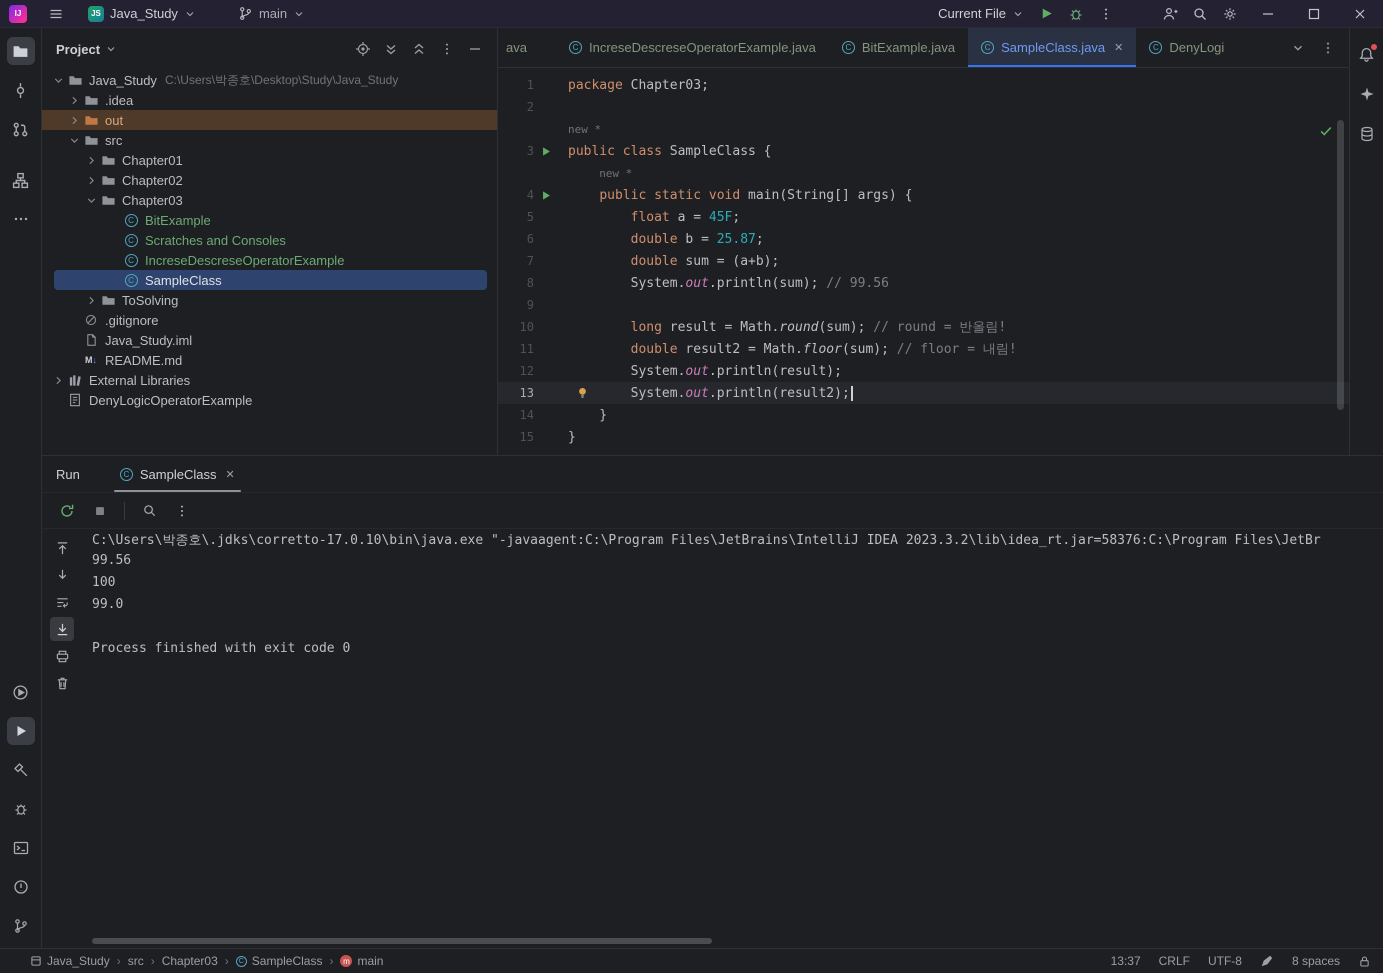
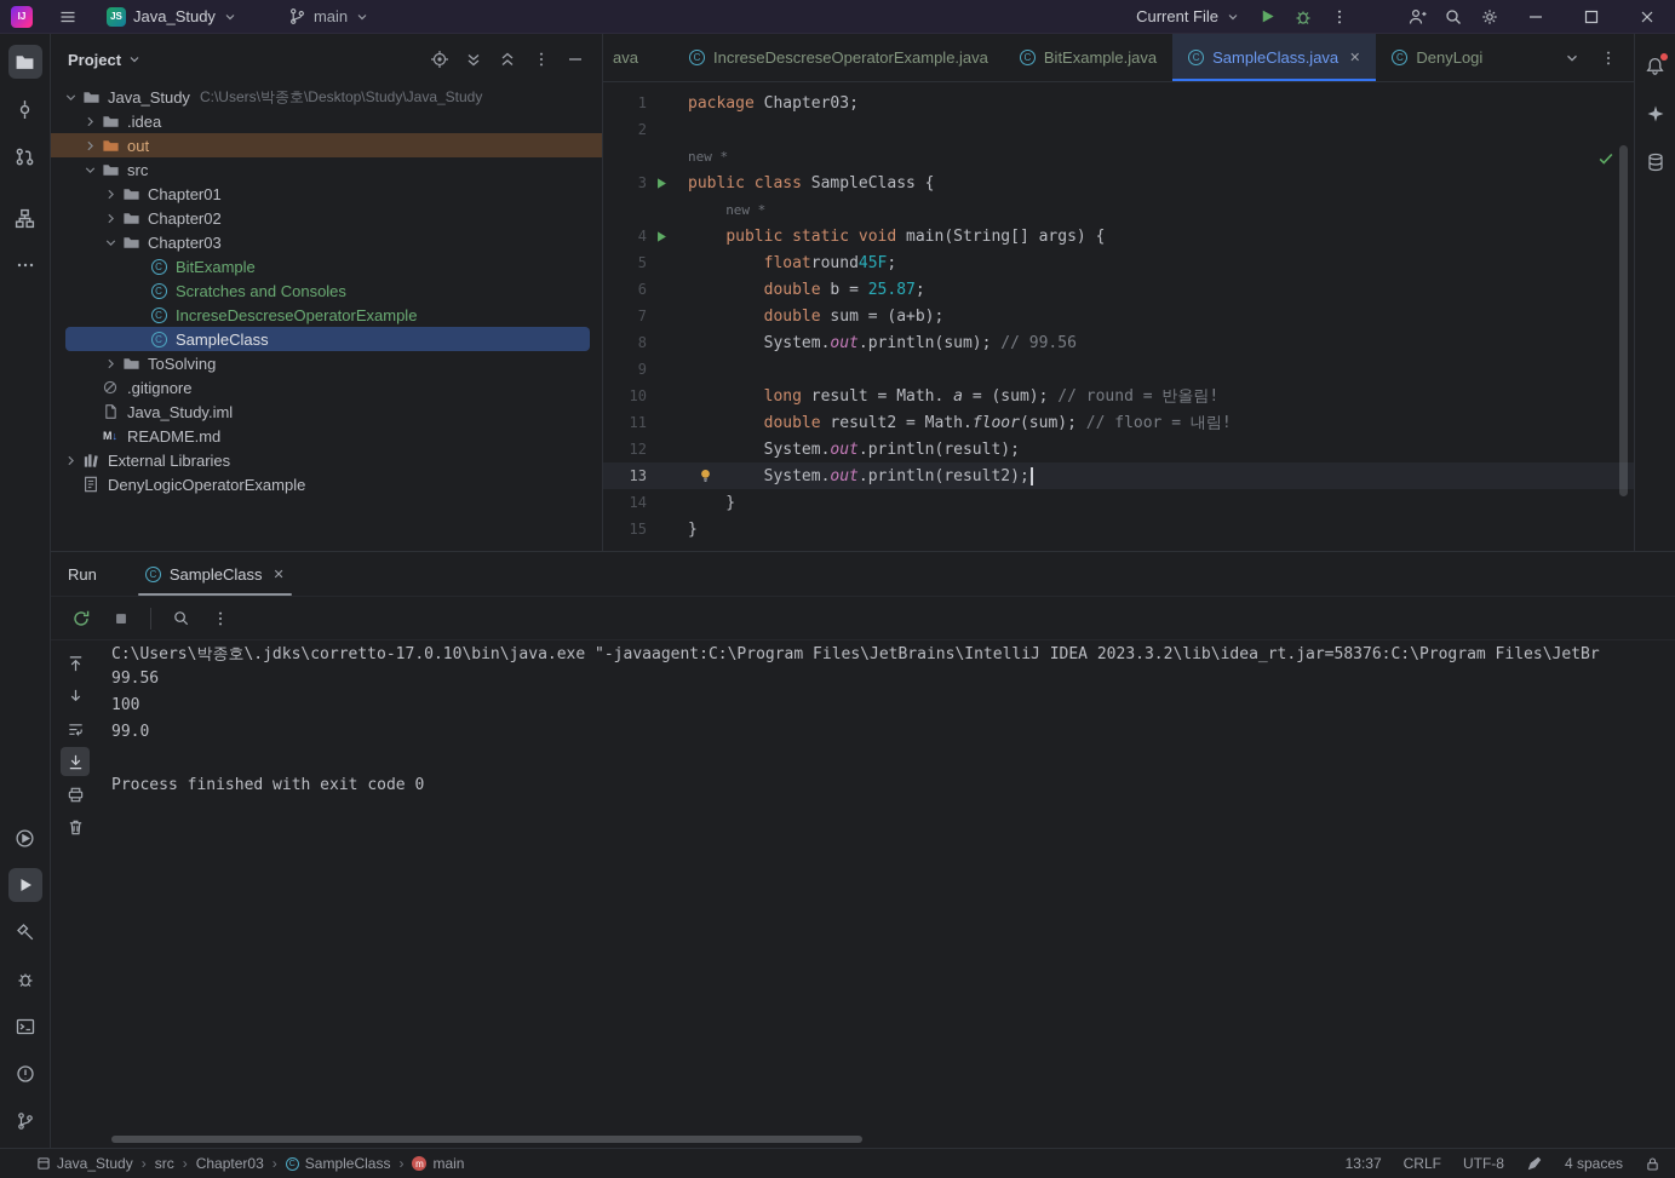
  IJ
  JS
  Java_Study
  main
  Current File
  Project
  Java_Study
  C:\Users\박종호\Desktop\Study\Java_Study
  .idea
  out
  src
  Chapter01
  Chapter02
  Chapter03
  C
  BitExample
  C
  Scratches and Consoles
  C
  IncreseDescreseOperatorExample
  C
  SampleClass
  ToSolving
  .gitignore
  Java_Study.iml
  M
  ↓
  README.md
  External Libraries
  DenyLogicOperatorExample
  ava
  C
  IncreseDescreseOperatorExample.java
  C
  BitExample.java
  C
  SampleClass.java
  ✕
  C
  DenyLogi
  1
  package Chapter03;
  2
  new *
  3
  public class SampleClass {
  new *
  4
  public static void main(String[] args) {
  5
- float a = 45F;
+ floatround45F;
  6
  double b = 25.87;
  7
  double sum = (a+b);
  8
  System.out.println(sum); // 99.56
  9
  10
- long result = Math.round(sum); // round = 반올림!
+ long result = Math. a = (sum); // round = 반올림!
  11
  double result2 = Math.floor(sum); // floor = 내림!
  12
  System.out.println(result);
  13
  System.out.println(result2);
  14
  }
  15
  }
  Run
  C
  SampleClass
  ✕
  C:\Users\박종호\.jdks\corretto-17.0.10\bin\java.exe "-javaagent:C:\Program Files\JetBrains\IntelliJ IDEA 2023.3.2\lib\idea_rt.jar=58376:C:\Program Files\JetBr
  99.56
  100
  99.0
  Process finished with exit code 0
  Java_Study
  ›
  src
  ›
  Chapter03
  ›
  SampleClass
  ›
  m
  main
  13:37
  CRLF
  UTF-8
- 8 spaces
+ 4 spaces
